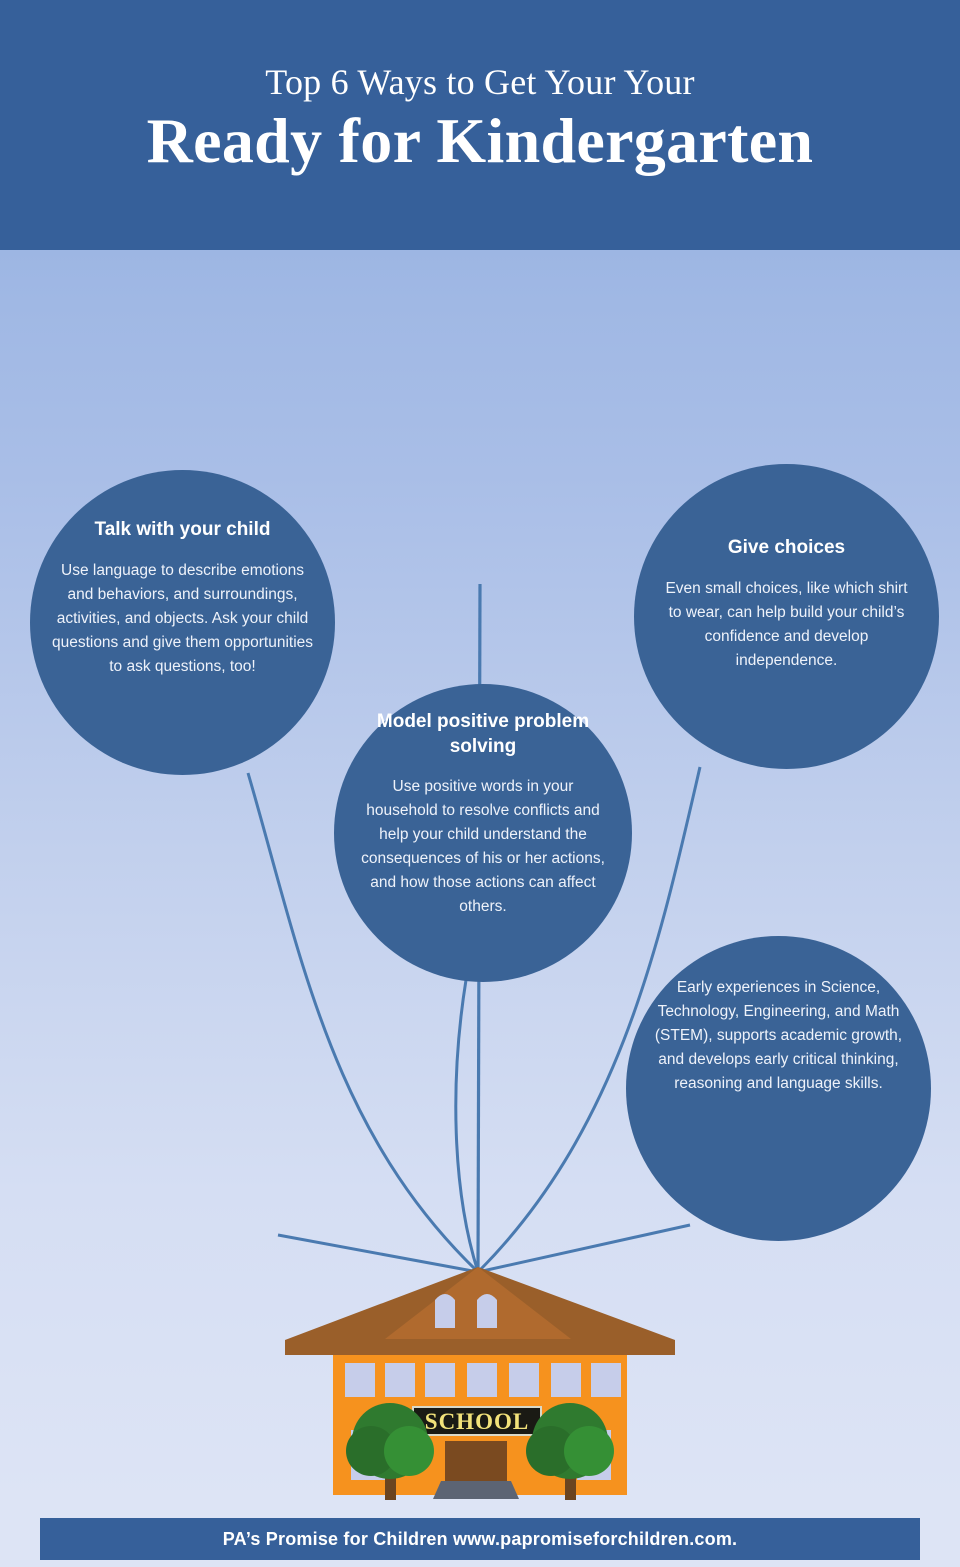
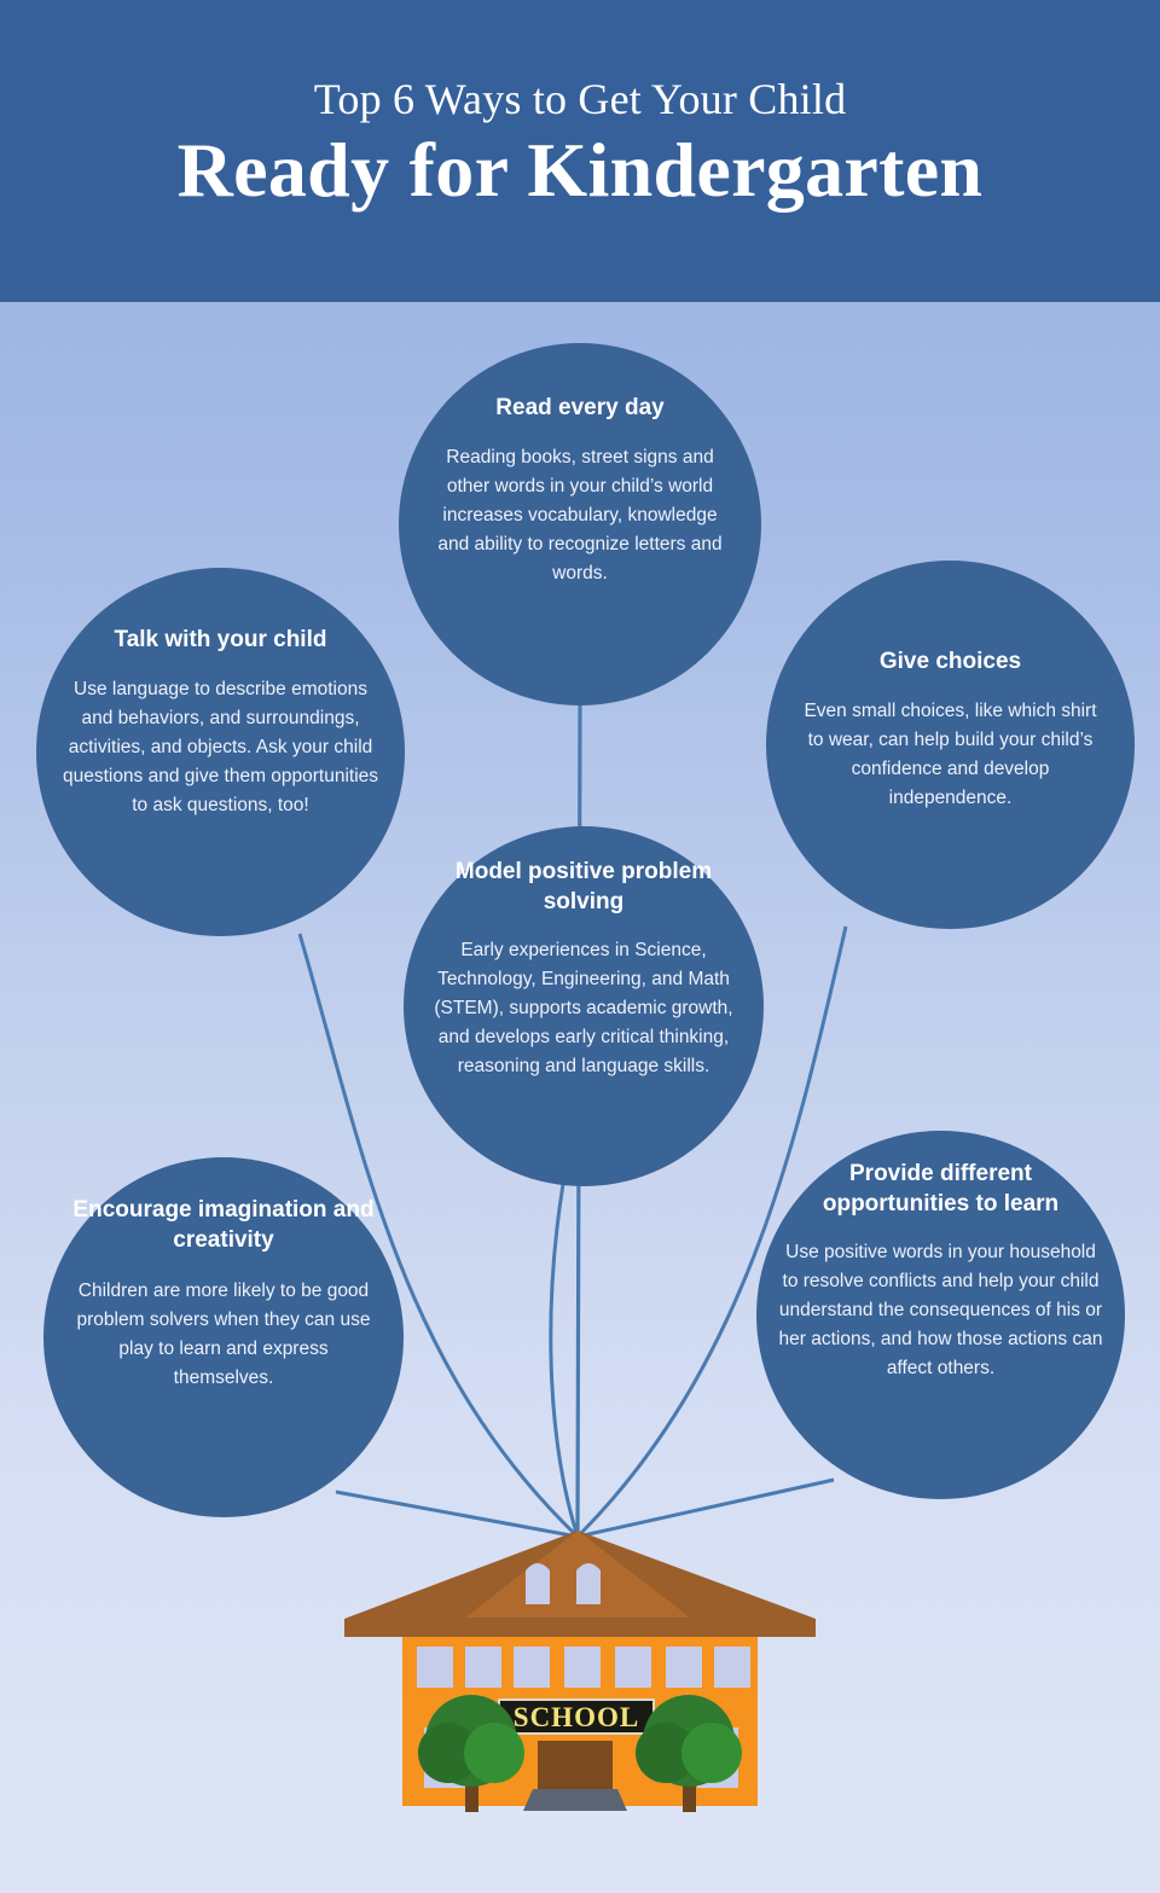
- Top 6 Ways to Get Your Your
+ Top 6 Ways to Get Your Child
  Ready for Kindergarten
+ Read every day
+ Reading books, street signs and other words in your child’s world increases vocabulary, knowledge and ability to recognize letters and words.
  Talk with your child
  Use language to describe emotions and behaviors, and surroundings, activities, and objects. Ask your child questions and give them opportunities to ask questions, too!
  Give choices
  Even small choices, like which shirt to wear, can help build your child’s confidence and develop independence.
  Model positive problem solving
- Use positive words in your household to resolve conflicts and help your child understand the consequences of his or her actions, and how those actions can affect others.
+ Early experiences in Science, Technology, Engineering, and Math (STEM), supports academic growth, and develops early critical thinking, reasoning and language skills.
+ Encourage imagination and creativity
+ Children are more likely to be good problem solvers when they can use play to learn and express themselves.
+ Provide different opportunities to learn
- Early experiences in Science, Technology, Engineering, and Math (STEM), supports academic growth, and develops early critical thinking, reasoning and language skills.
+ Use positive words in your household to resolve conflicts and help your child understand the consequences of his or her actions, and how those actions can affect others.
  SCHOOL
- PA’s Promise for Children www.papromiseforchildren.com.
